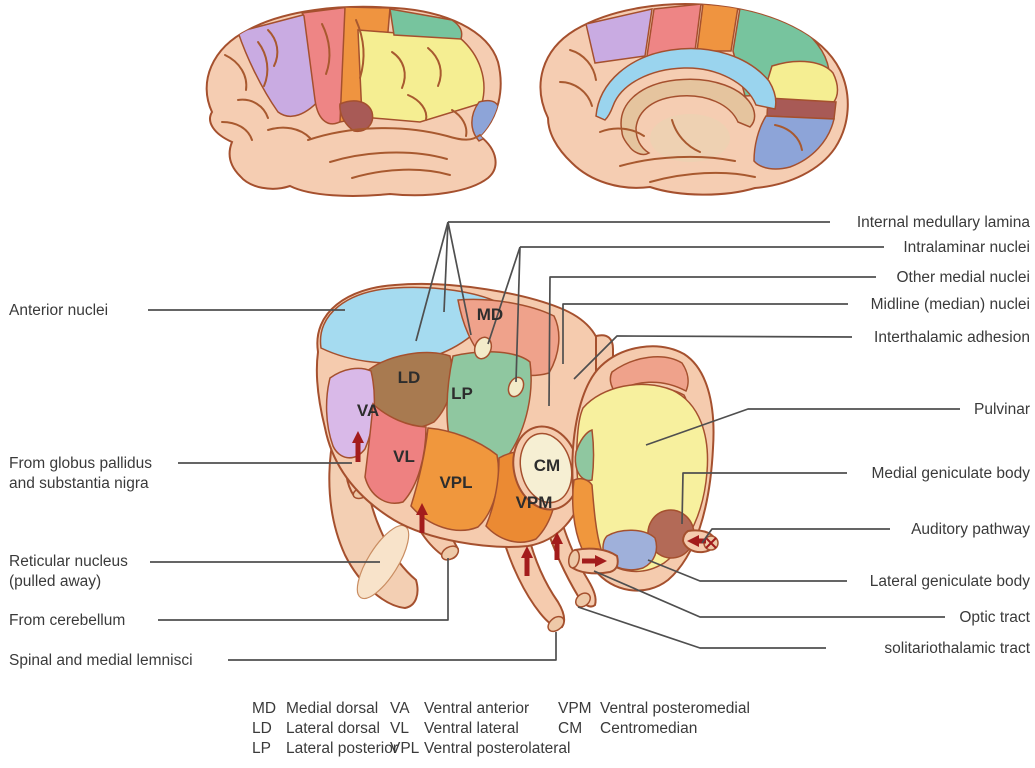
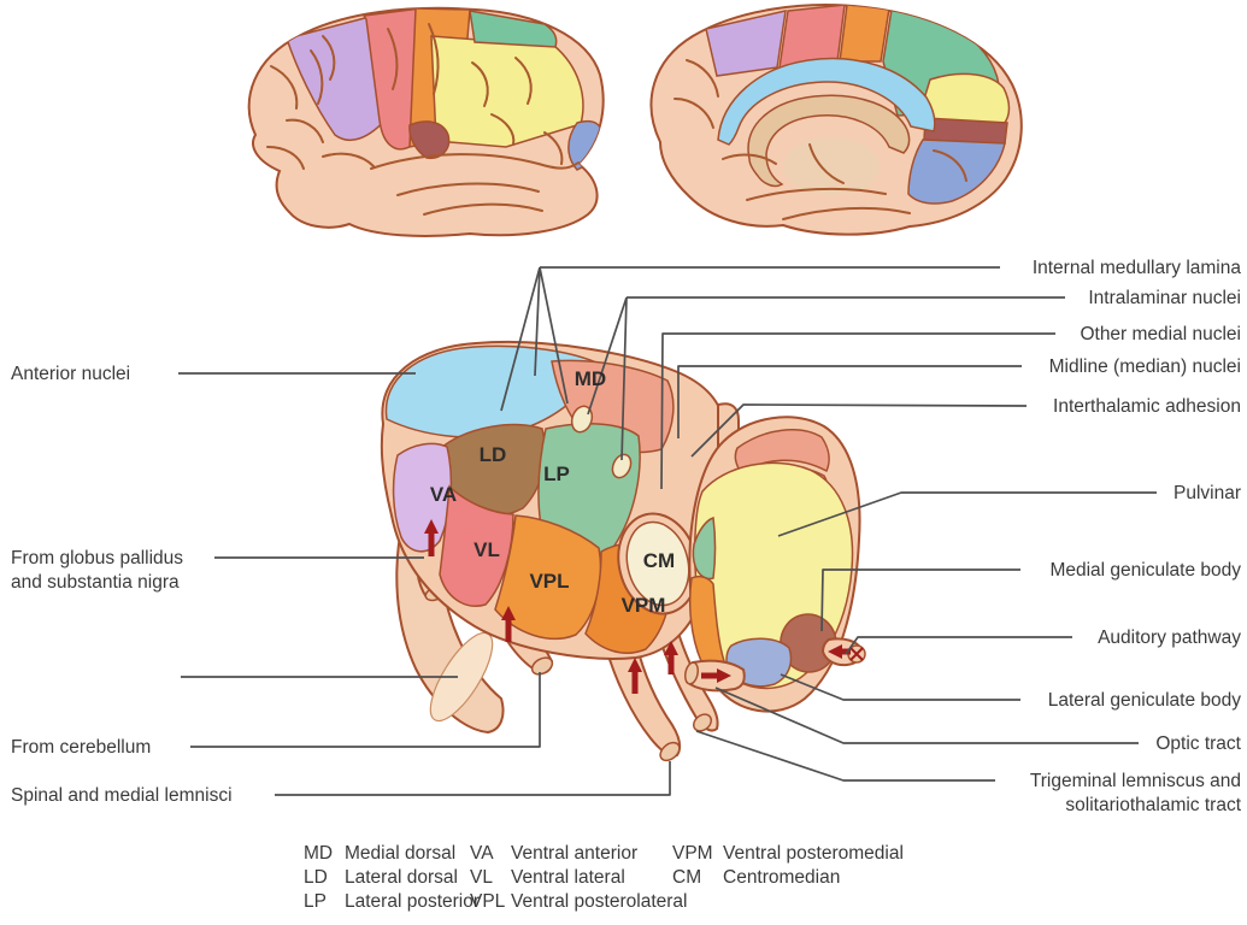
  Anterior nuclei
  From globus pallidus
  and substantia nigra
- Reticular nucleus
- (pulled away)
  From cerebellum
  Spinal and medial lemnisci
  Internal medullary lamina
  Intralaminar nuclei
  Other medial nuclei
  Midline (median) nuclei
  Interthalamic adhesion
  Pulvinar
  Medial geniculate body
  Auditory pathway
  Lateral geniculate body
  Optic tract
+ Trigeminal lemniscus and
  solitariothalamic tract
  MD
  LD
  LP
  VA
  VL
  VPL
  VPM
  CM
  MD
  Medial dorsal
  LD
  Lateral dorsal
  LP
  Lateral posterior
  VA
  Ventral anterior
  VL
  Ventral lateral
  VPL
  Ventral posterolateral
  VPM
  Ventral posteromedial
  CM
  Centromedian
